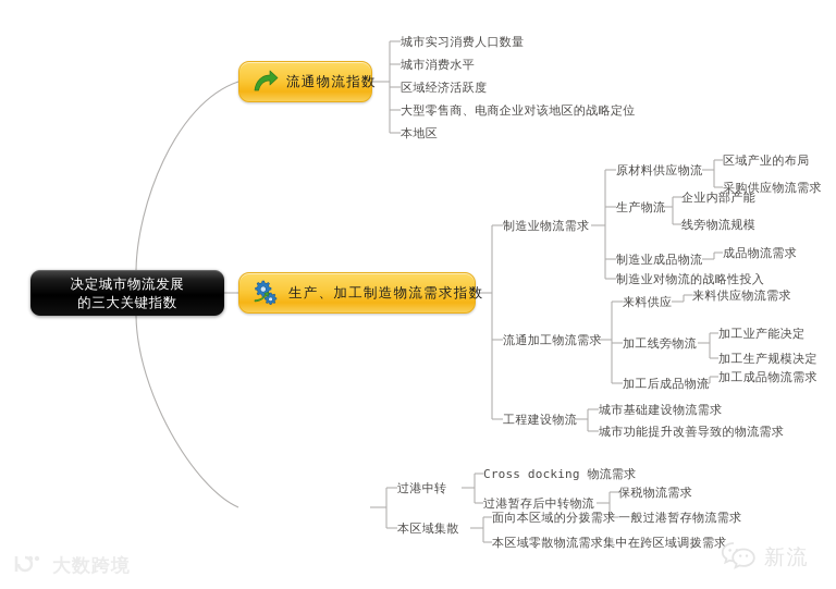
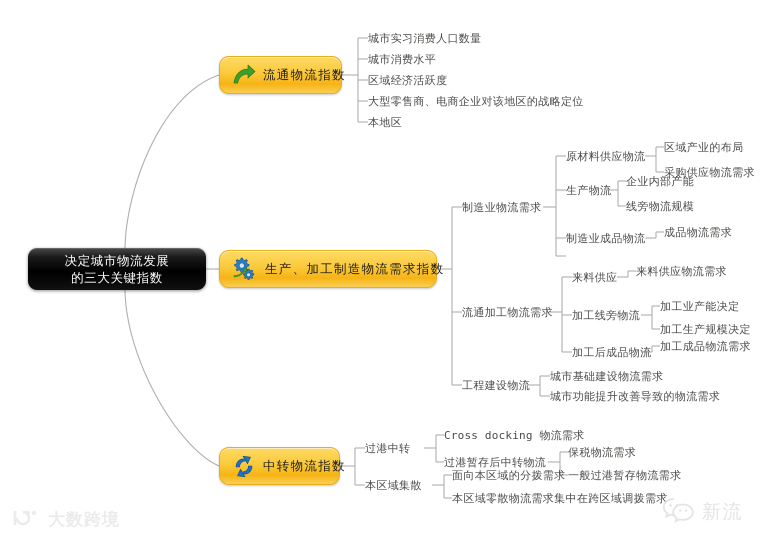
  决定城市物流发展
  的三大关键指数
  流通物流指数
  城市实习消费人口数量
  城市消费水平
  区域经济活跃度
  大型零售商、电商企业对该地区的战略定位
  本地区
  生产、加工制造物流需求指数
  制造业物流需求
  流通加工物流需求
  工程建设物流
  原材料供应物流
  生产物流
  制造业成品物流
- 制造业对物流的战略性投入
  区域产业的布局
  采购供应物流需求
  企业内部产能
  线旁物流规模
  成品物流需求
  来料供应
  加工线旁物流
  加工后成品物流
  来料供应物流需求
  加工业产能决定
  加工生产规模决定
  加工成品物流需求
  城市基础建设物流需求
  城市功能提升改善导致的物流需求
+ 中转物流指数
  过港中转
  本区域集散
  Cross docking 物流需求
  过港暂存后中转物流
  保税物流需求
  一般过港暂存物流需求
  面向本区域的分拨需求
  本区域零散物流需求集中在跨区域调拨需求
  新流
